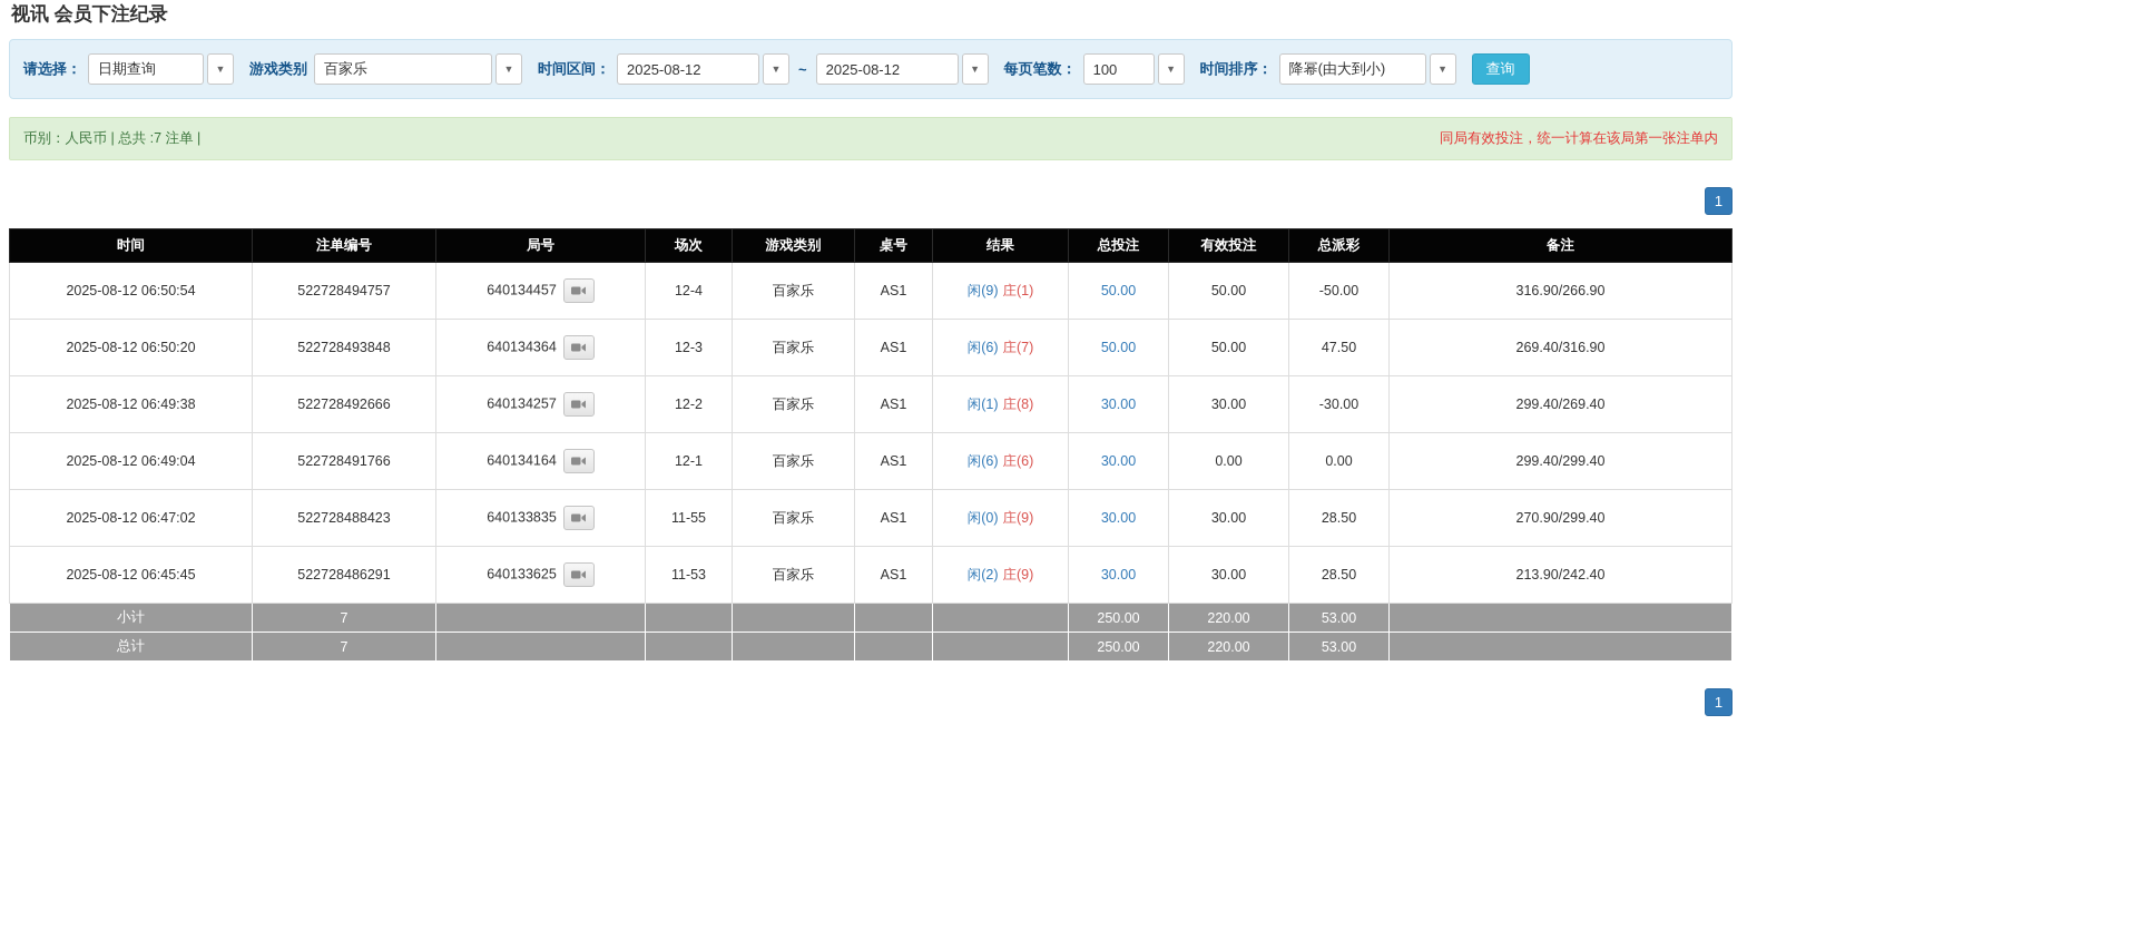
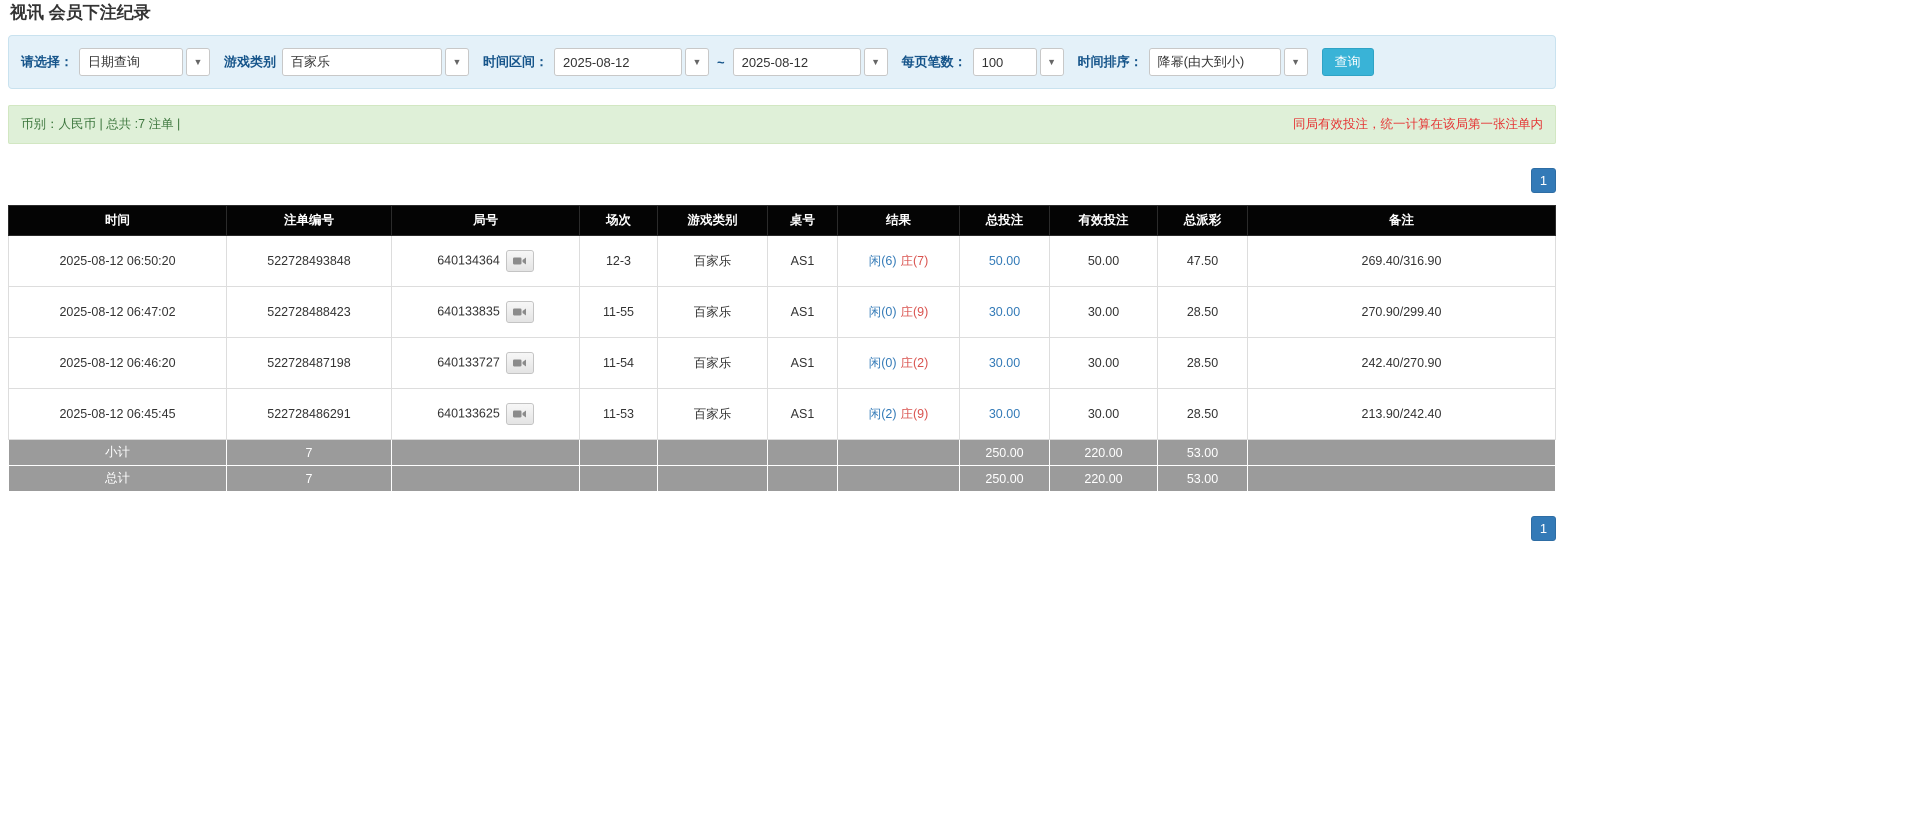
  视讯 会员下注纪录
  请选择：
  日期查询
  ▼
  游戏类别
  百家乐
  ▼
  时间区间：
  2025-08-12
  ▼
  ~
  2025-08-12
  ▼
  每页笔数：
  100
  ▼
  时间排序：
  降幂(由大到小)
  ▼
  查询
  币别：人民币 | 总共 :7 注单 |
  同局有效投注，统一计算在该局第一张注单内
  1
  时间	注单编号	局号	场次	游戏类别	桌号	结果	总投注	有效投注	总派彩	备注
- 2025-08-12 06:50:54	522728494757	640134457	12-4	百家乐	AS1	闲(9) 庄(1)	50.00	50.00	-50.00	316.90/266.90
  2025-08-12 06:50:20	522728493848	640134364	12-3	百家乐	AS1	闲(6) 庄(7)	50.00	50.00	47.50	269.40/316.90
- 2025-08-12 06:49:38	522728492666	640134257	12-2	百家乐	AS1	闲(1) 庄(8)	30.00	30.00	-30.00	299.40/269.40
- 2025-08-12 06:49:04	522728491766	640134164	12-1	百家乐	AS1	闲(6) 庄(6)	30.00	0.00	0.00	299.40/299.40
  2025-08-12 06:47:02	522728488423	640133835	11-55	百家乐	AS1	闲(0) 庄(9)	30.00	30.00	28.50	270.90/299.40
+ 2025-08-12 06:46:20	522728487198	640133727	11-54	百家乐	AS1	闲(0) 庄(2)	30.00	30.00	28.50	242.40/270.90
  2025-08-12 06:45:45	522728486291	640133625	11-53	百家乐	AS1	闲(2) 庄(9)	30.00	30.00	28.50	213.90/242.40
  小计	7						250.00	220.00	53.00
  总计	7						250.00	220.00	53.00
  1
